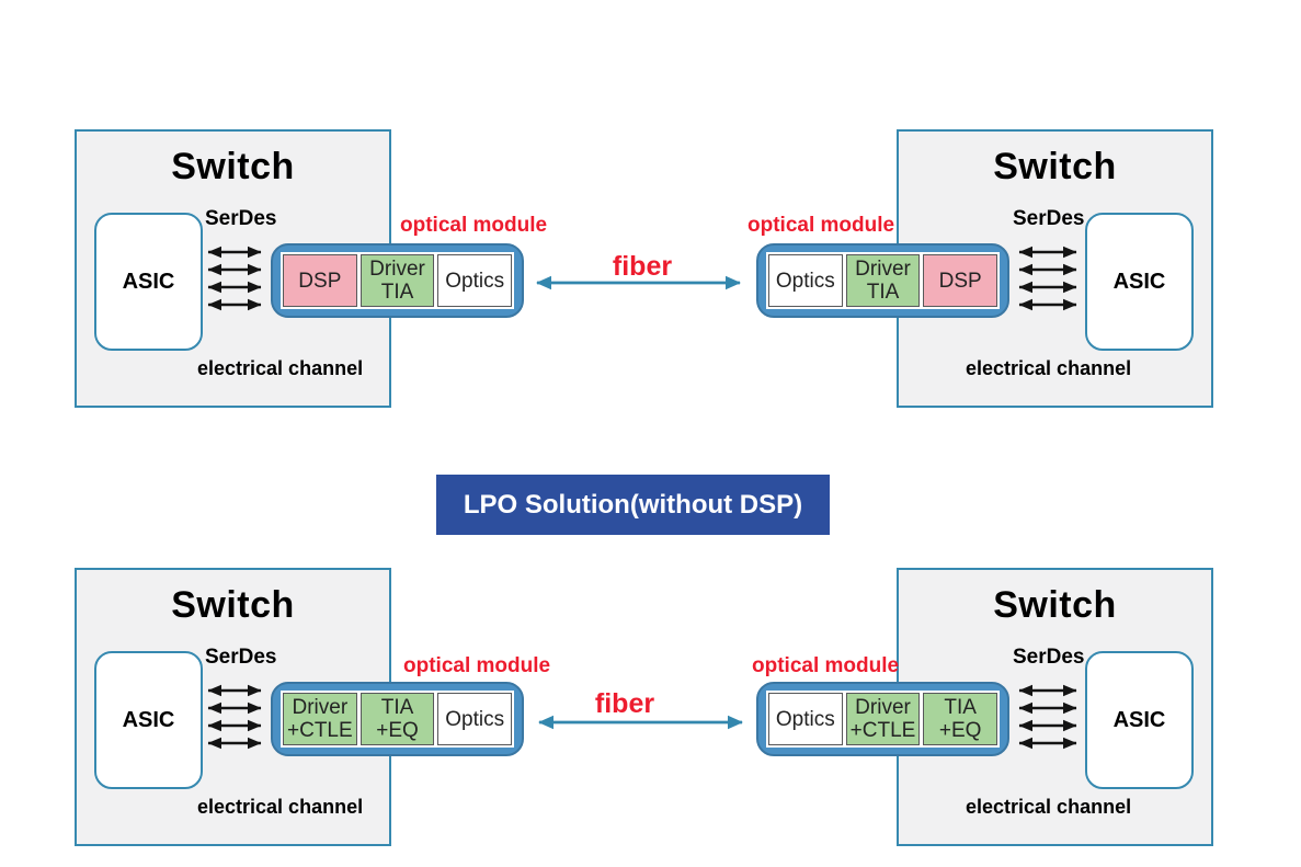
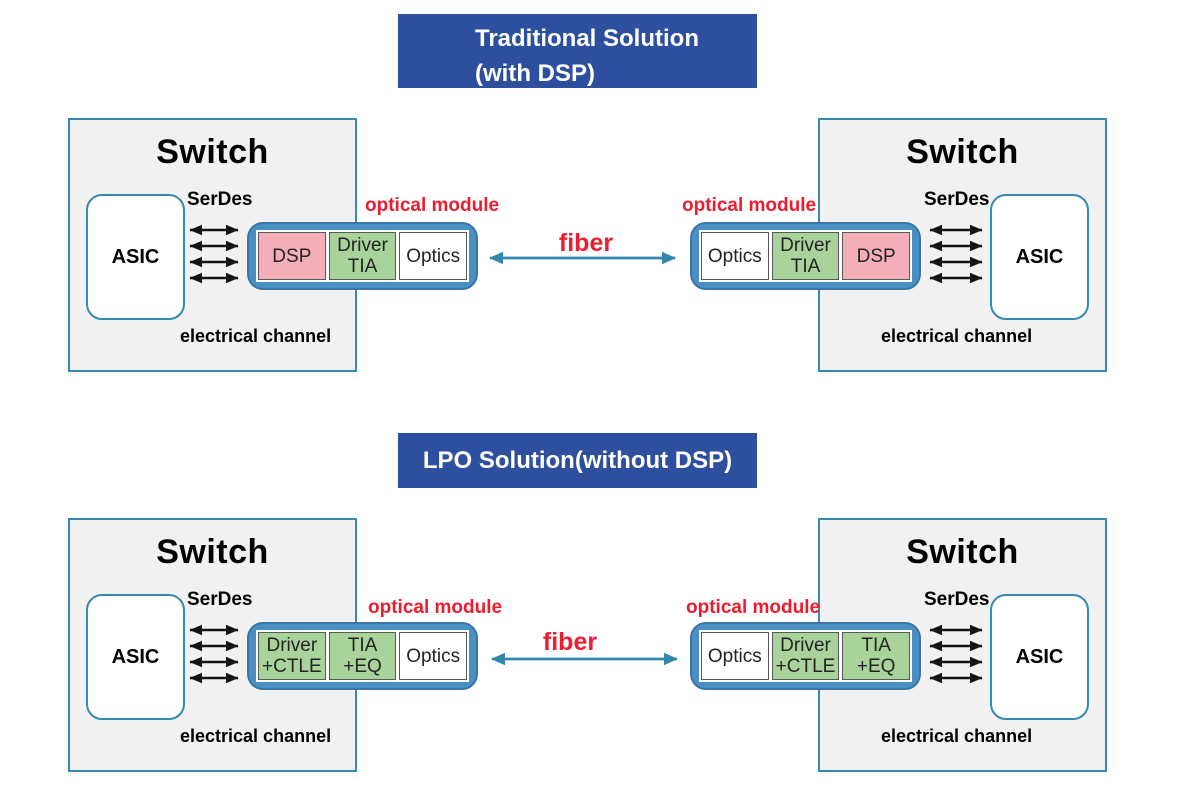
+ Traditional Solution
+ (with DSP)
  Switch
  ASIC
  SerDes
  electrical channel
  Switch
  ASIC
  SerDes
  electrical channel
  optical module
  DSP
  Driver
  TIA
  Optics
  fiber
  optical module
  Optics
  Driver
  TIA
  DSP
  LPO Solution(without DSP)
  Switch
  ASIC
  SerDes
  electrical channel
  Switch
  ASIC
  SerDes
  electrical channel
  optical module
  Driver
  +CTLE
  TIA
  +EQ
  Optics
  fiber
  optical module
  Optics
  Driver
  +CTLE
  TIA
  +EQ
